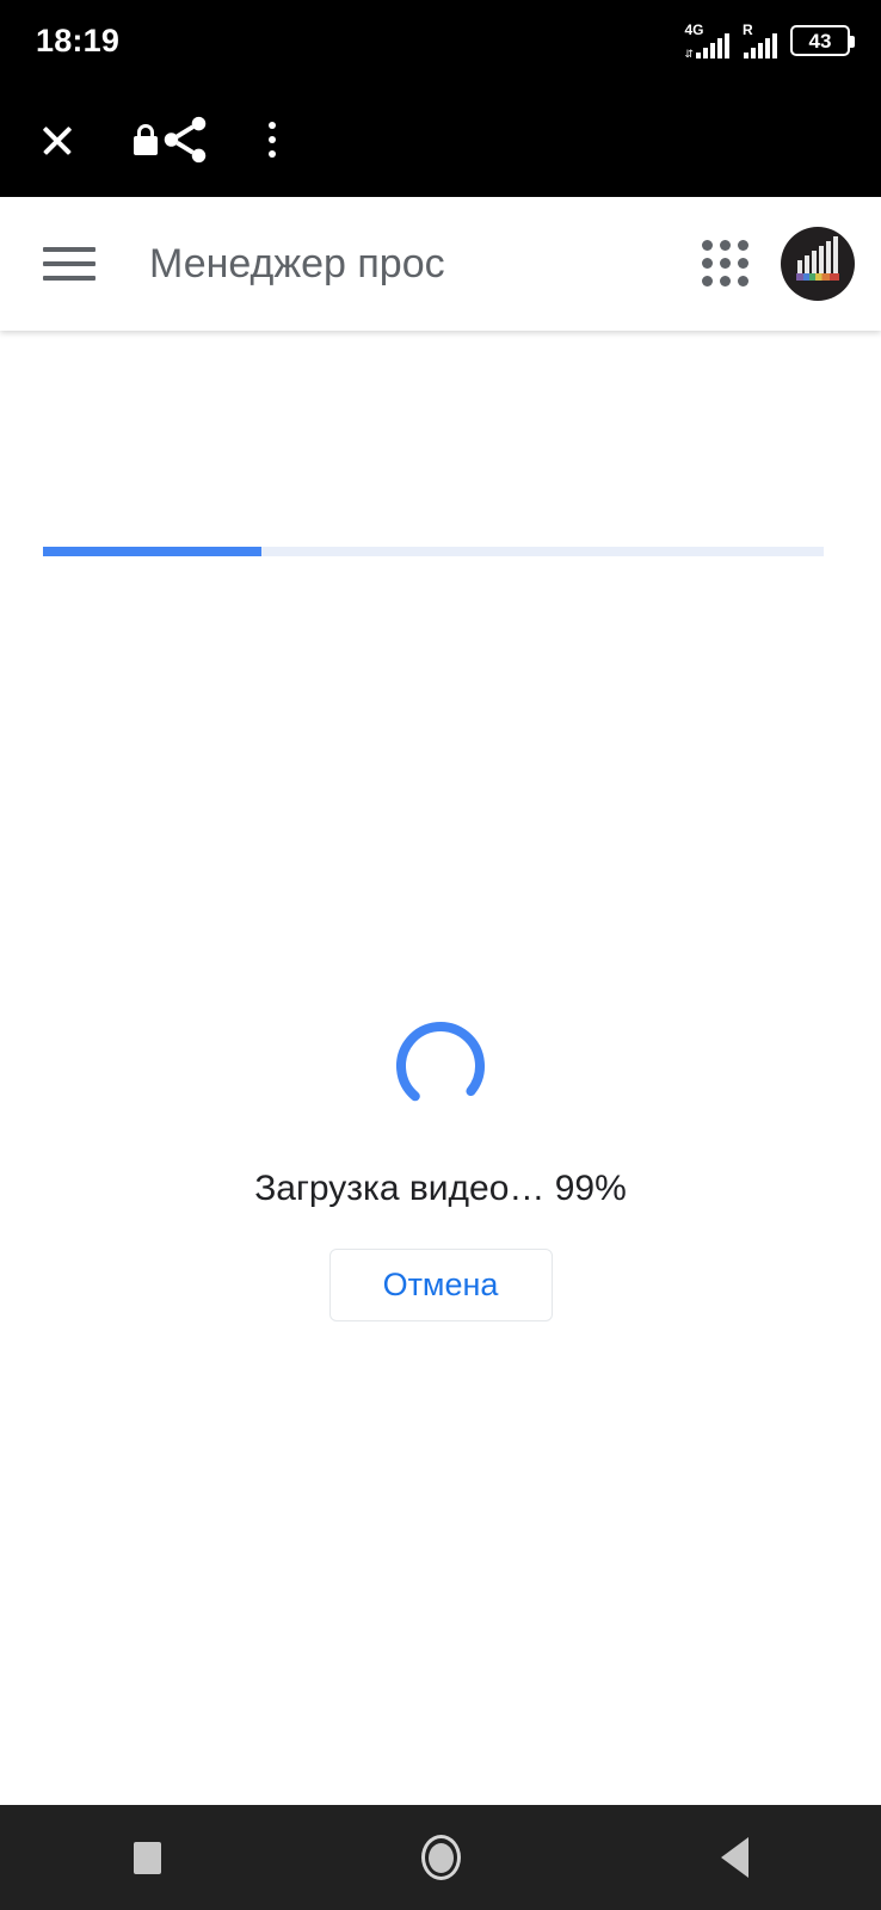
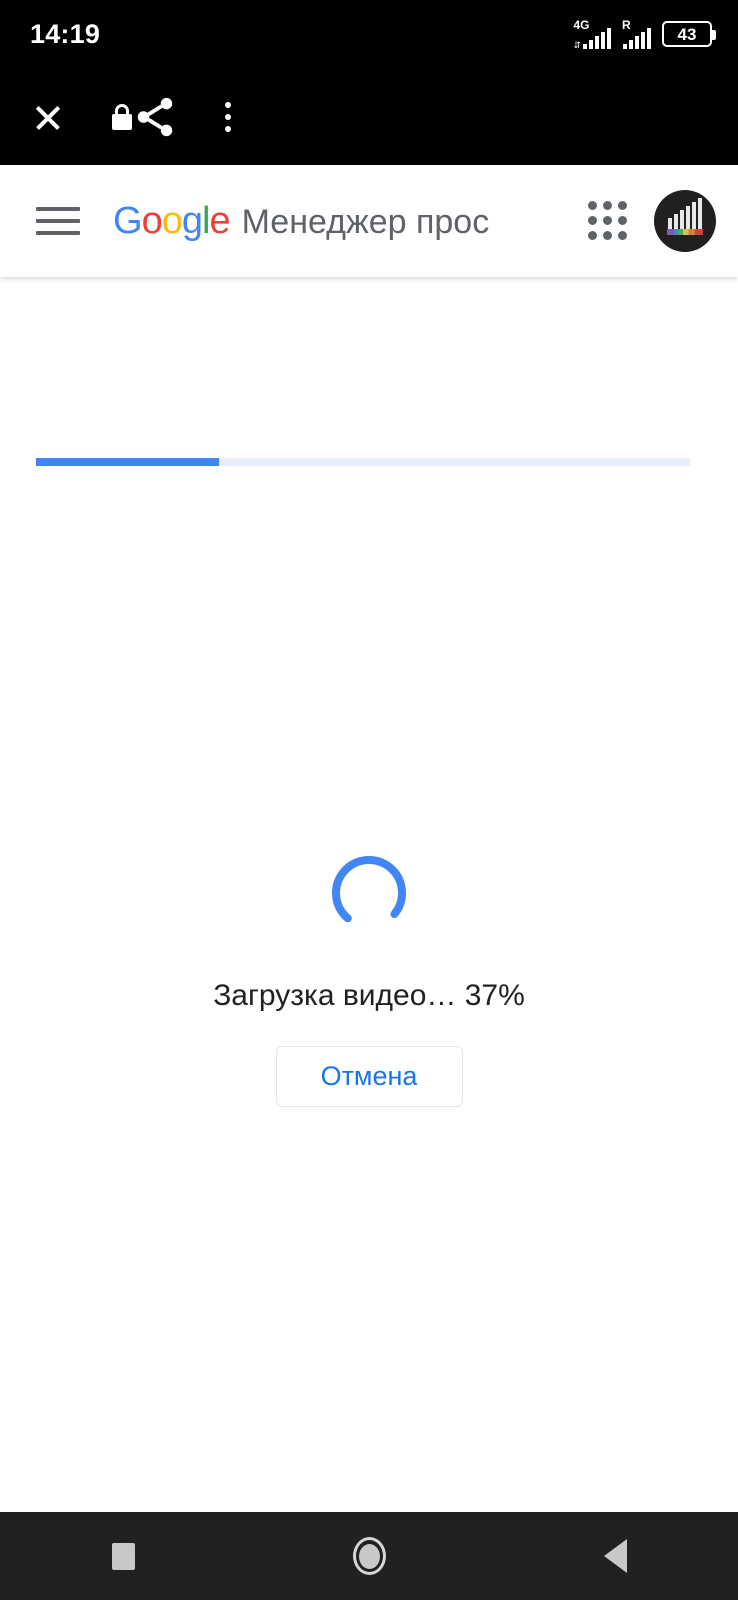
- 18:19
+ 14:19
  4G
  ⇵
  R
  43
+ Google
  Менеджер проc
- Загрузка видео… 99%
+ Загрузка видео… 37%
  Отмена
